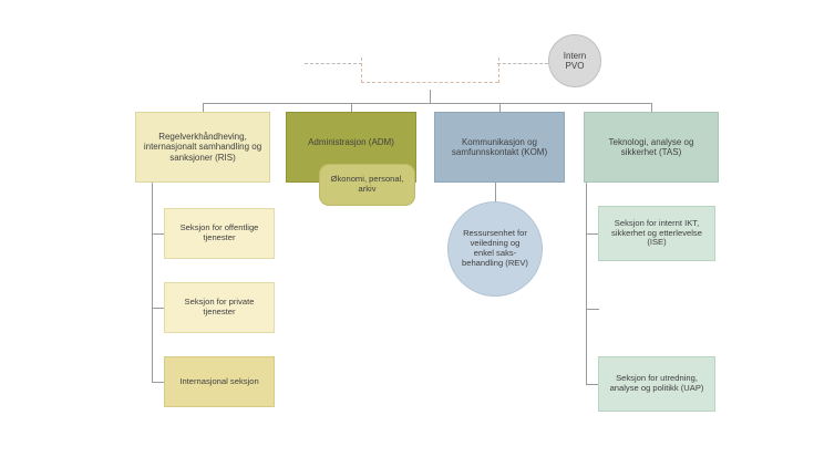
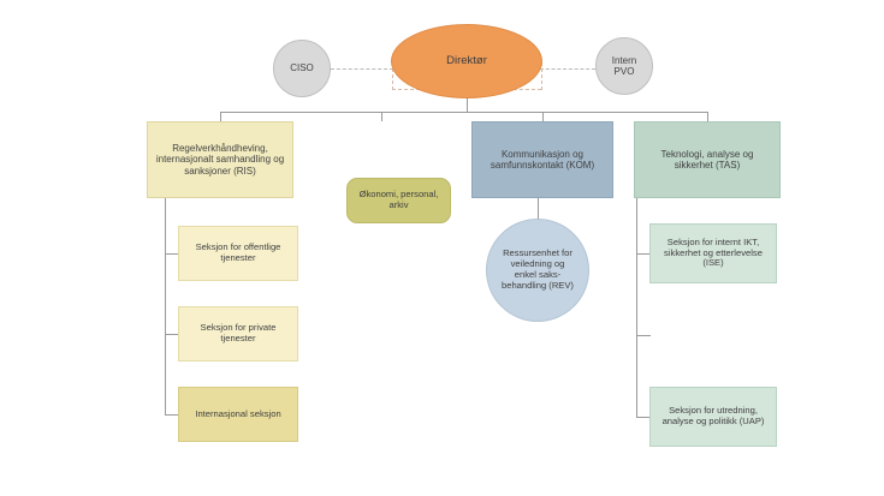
+ Direktør
+ CISO
  Intern
  PVO
  Regelverkhåndheving,
  internasjonalt samhandling og
  sanksjoner (RIS)
- Administrasjon (ADM)
  Kommunikasjon og
  samfunnskontakt (KOM)
  Teknologi, analyse og
  sikkerhet (TAS)
  Økonomi, personal,
  arkiv
  Ressursenhet for
  veiledning og
  enkel saks-
  behandling (REV)
  Seksjon for offentlige
  tjenester
  Seksjon for private
  tjenester
  Internasjonal seksjon
  Seksjon for internt IKT,
  sikkerhet og etterlevelse
  (ISE)
  Seksjon for utredning,
  analyse og politikk (UAP)
